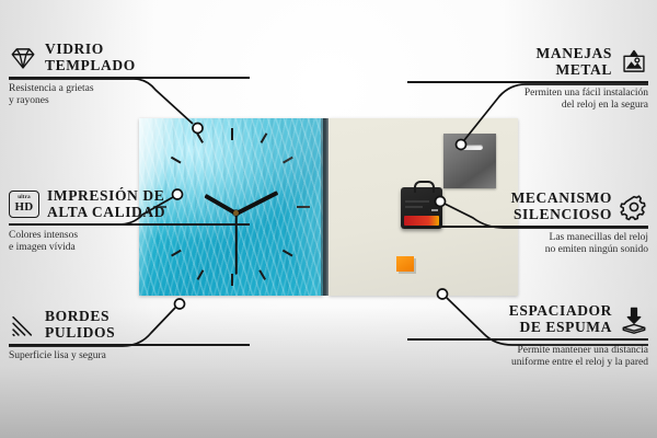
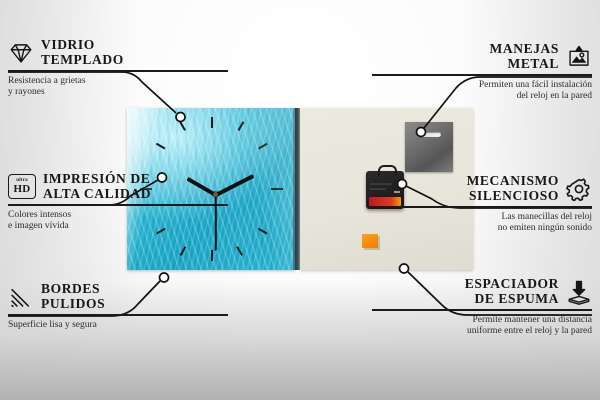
  VIDRIO
  TEMPLADO
  Resistencia a grietas
  y rayones
  HD
  IMPRESIÓN DE
  ALTA CALIDAD
  Colores intensos
  e imagen vívida
  BORDES
  PULIDOS
  Superficie lisa y segura
  MANEJAS
  METAL
  Permiten una fácil instalación
- del reloj en la segura
+ del reloj en la pared
  MECANISMO
  SILENCIOSO
  Las manecillas del reloj
  no emiten ningún sonido
  ESPACIADOR
  DE ESPUMA
  Permite mantener una distancia
  uniforme entre el reloj y la pared
